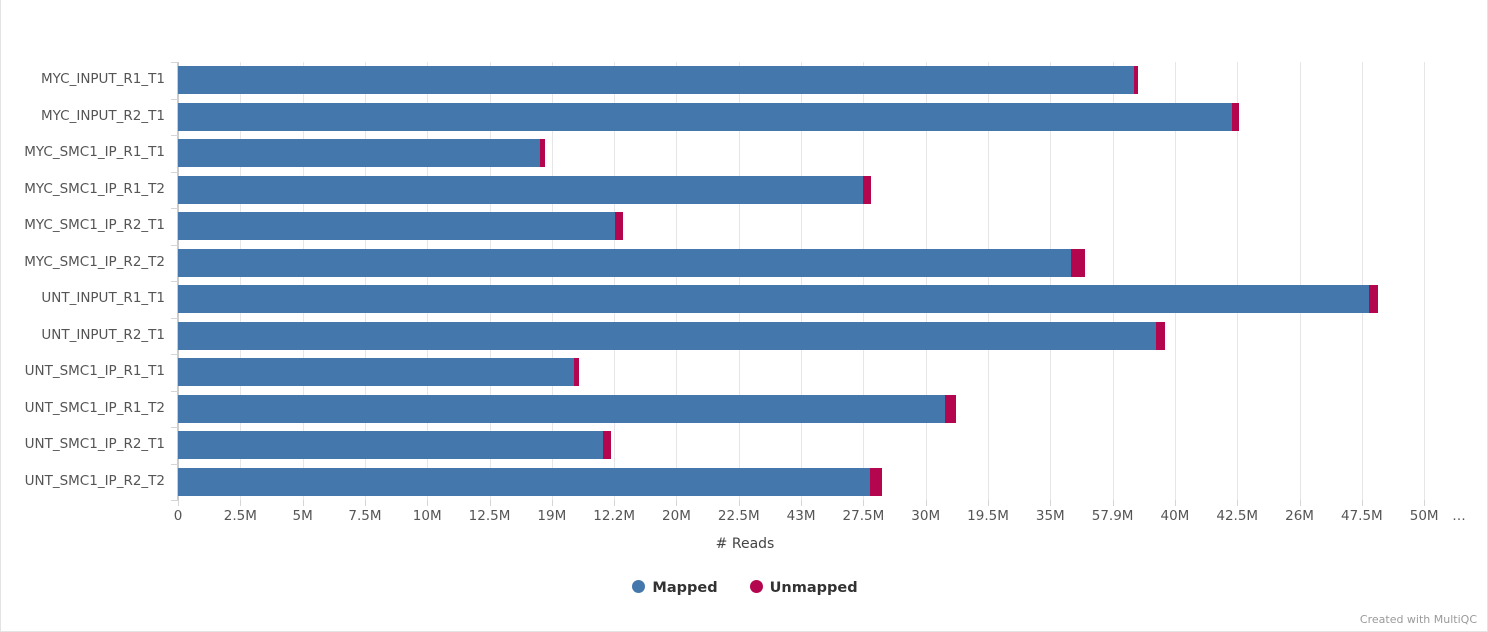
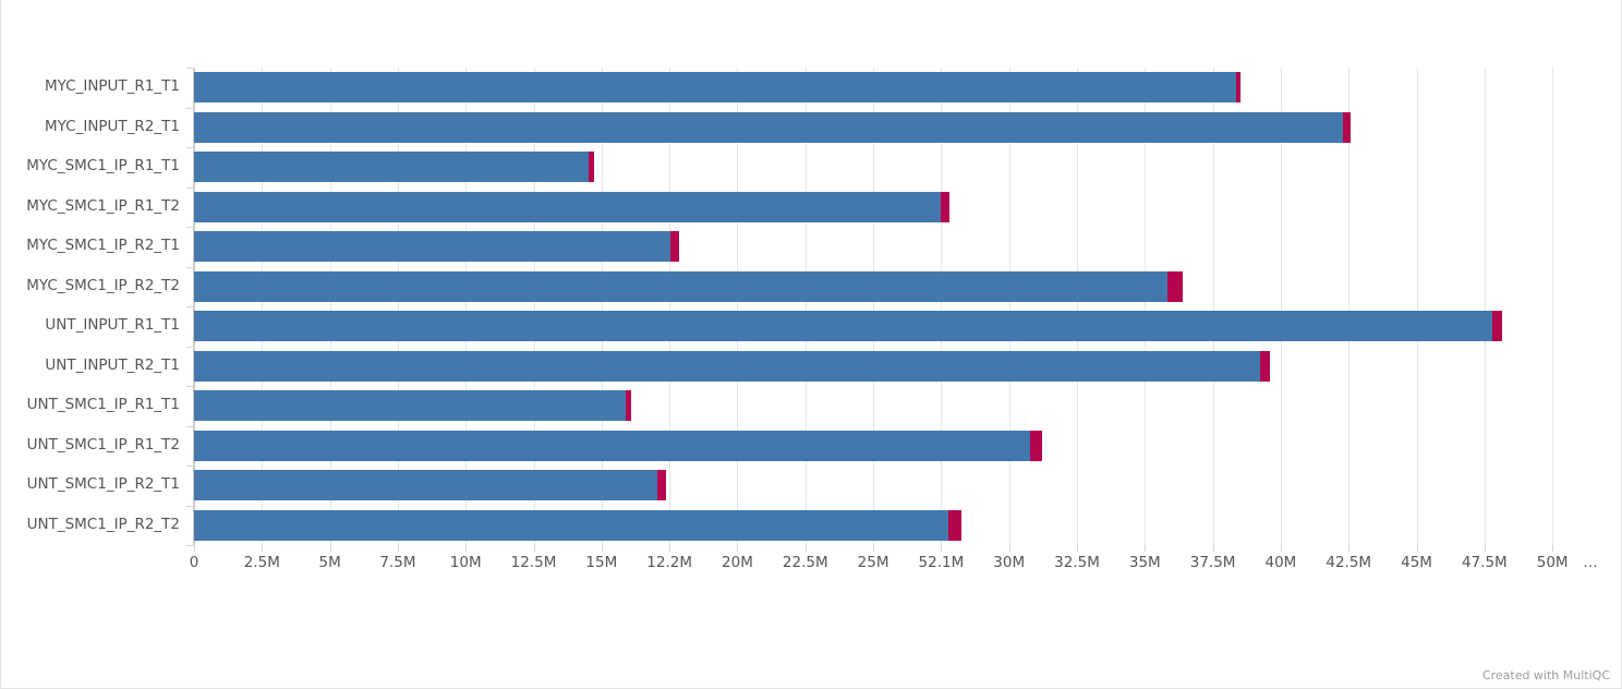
  MYC_INPUT_R1_T1
  MYC_INPUT_R2_T1
  MYC_SMC1_IP_R1_T1
  MYC_SMC1_IP_R1_T2
  MYC_SMC1_IP_R2_T1
  MYC_SMC1_IP_R2_T2
  UNT_INPUT_R1_T1
  UNT_INPUT_R2_T1
  UNT_SMC1_IP_R1_T1
  UNT_SMC1_IP_R1_T2
  UNT_SMC1_IP_R2_T1
  UNT_SMC1_IP_R2_T2
  0
  2.5M
  5M
  7.5M
  10M
  12.5M
- 19M
+ 15M
  12.2M
  20M
  22.5M
- 43M
+ 25M
- 27.5M
+ 52.1M
  30M
- 19.5M
+ 32.5M
  35M
- 57.9M
+ 37.5M
  40M
  42.5M
- 26M
+ 45M
  47.5M
  50M
  …
- # Reads
- Mapped Unmapped
  Created with MultiQC
